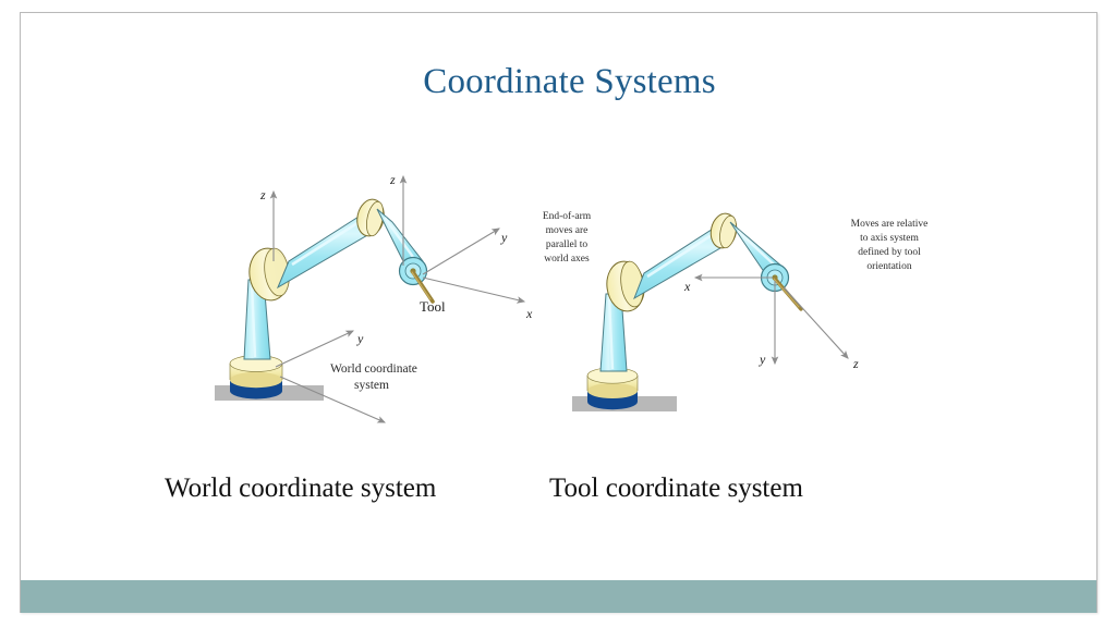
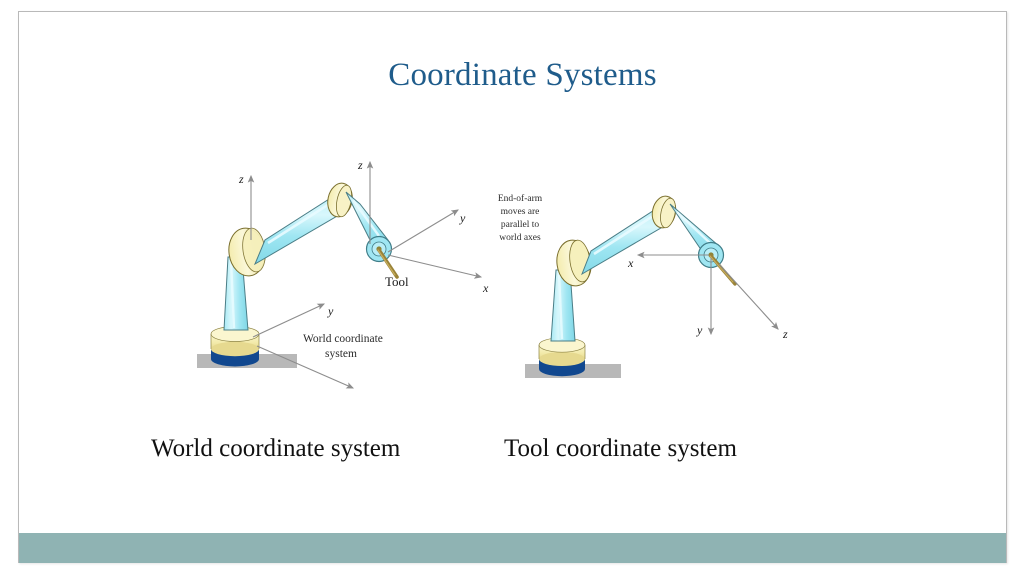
  Coordinate Systems
  z
  z
  y
  x
  Tool
  y
  World coordinate
  system
  End-of-arm
  moves are
  parallel to
  world axes
  x
  y
  z
- Moves are relative
- to axis system
- defined by tool
- orientation
  World coordinate system
  Tool coordinate system
